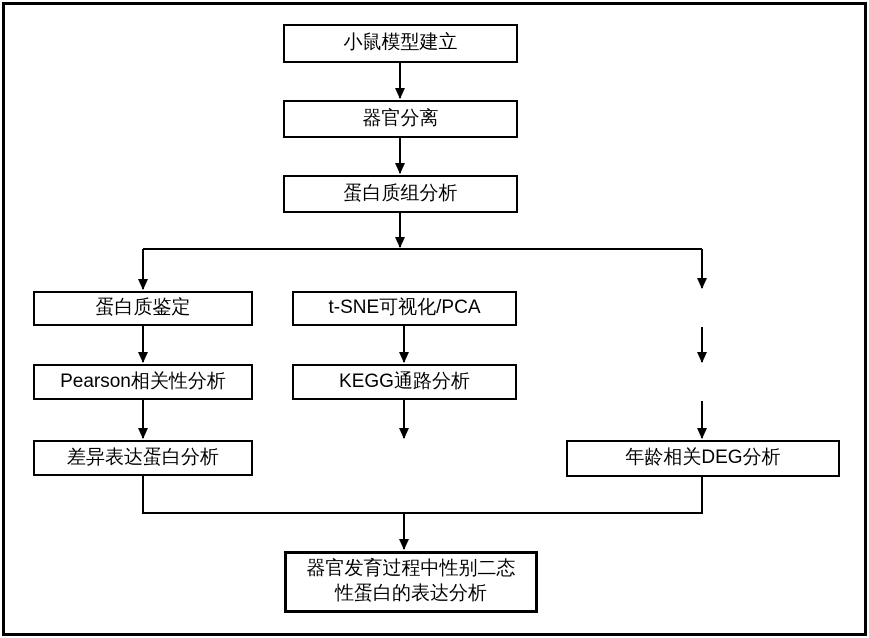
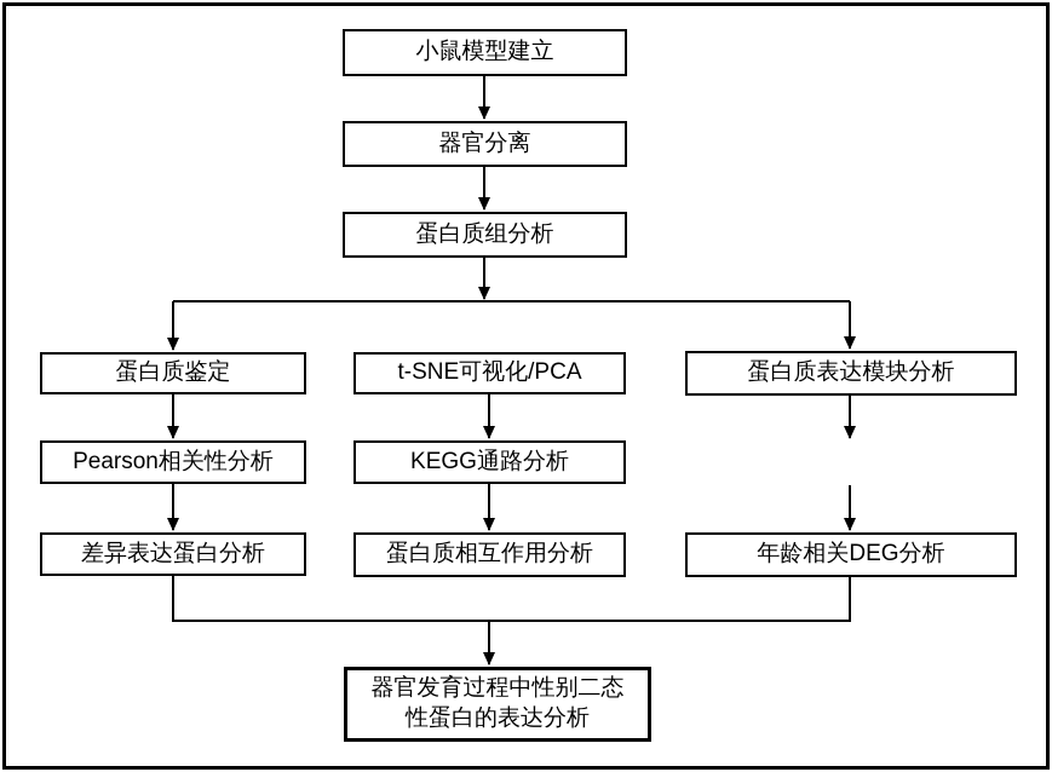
  小鼠模型建立
  器官分离
  蛋白质组分析
  蛋白质鉴定
  Pearson相关性分析
  差异表达蛋白分析
  t-SNE可视化/PCA
  KEGG通路分析
+ 蛋白质相互作用分析
+ 蛋白质表达模块分析
  年龄相关DEG分析
  器官发育过程中性别二态性蛋白的表达分析
